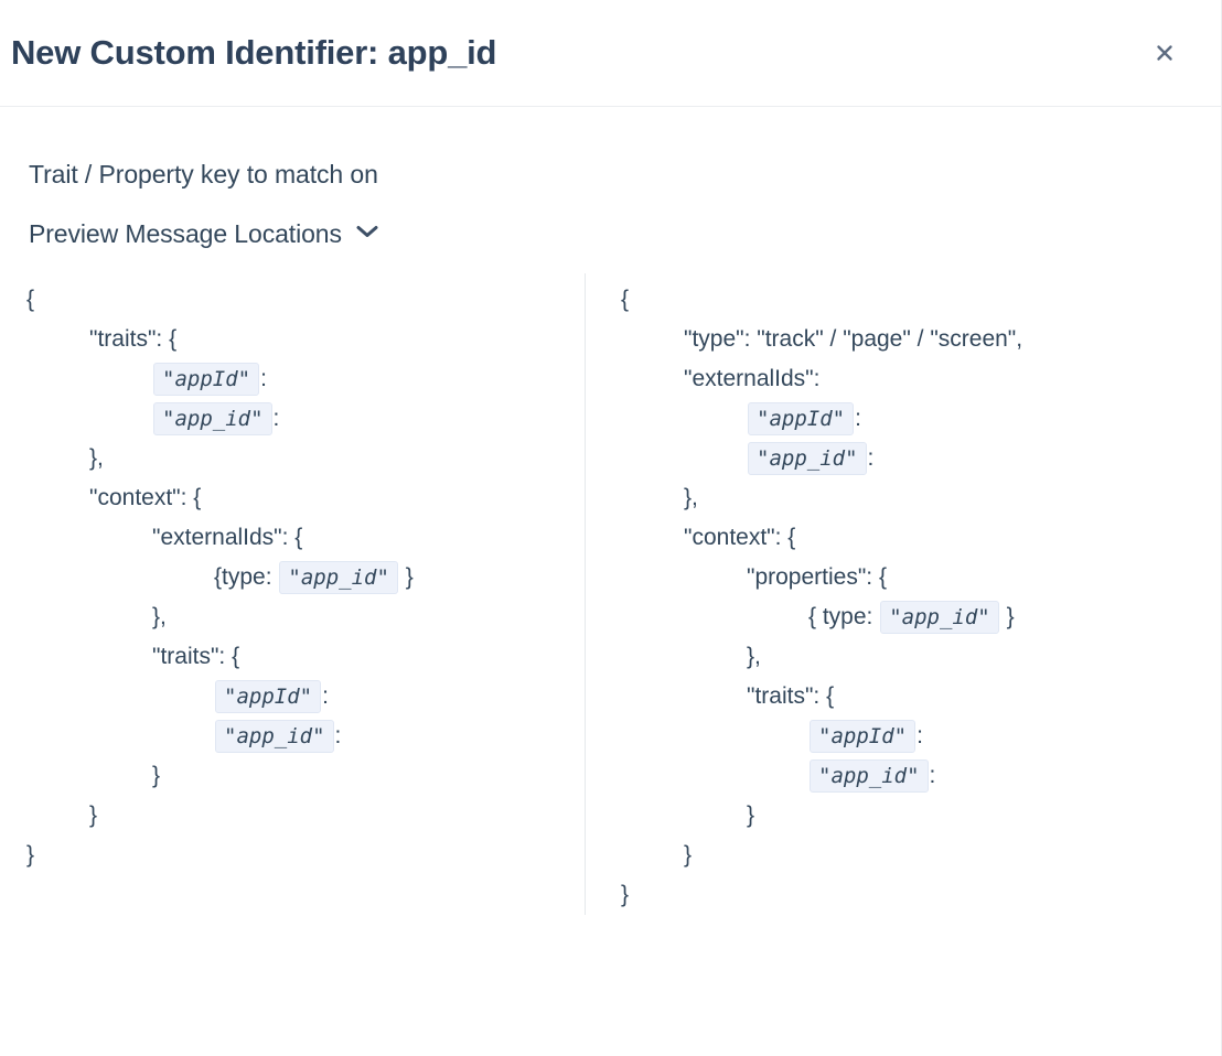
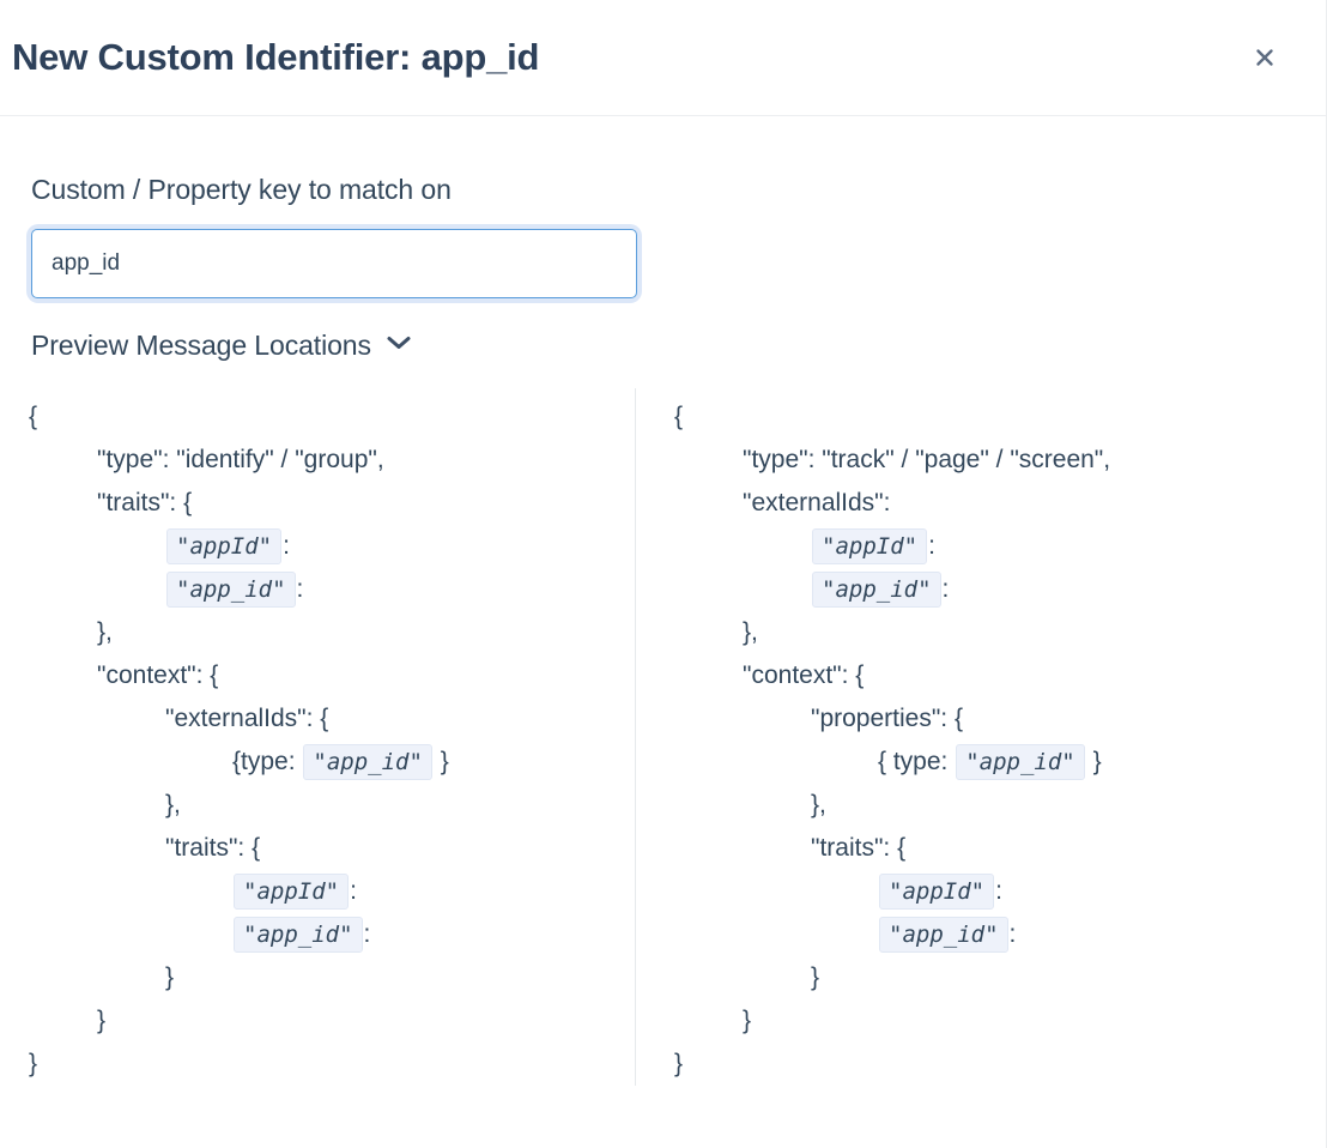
  New Custom Identifier: app_id
- Trait / Property key to match on
+ Custom / Property key to match on
+ app_id
  Preview Message Locations
  {
+ "type": "identify" / "group",
  "traits": {
  "appId"
  :
  "app_id"
  :
  },
  "context": {
  "externalIds": {
  {type:
  "app_id"
  }
  },
  "traits": {
  "appId"
  :
  "app_id"
  :
  }
  }
  }
  {
  "type": "track" / "page" / "screen",
  "externalIds":
  "appId"
  :
  "app_id"
  :
  },
  "context": {
  "properties": {
  { type:
  "app_id"
  }
  },
  "traits": {
  "appId"
  :
  "app_id"
  :
  }
  }
  }
